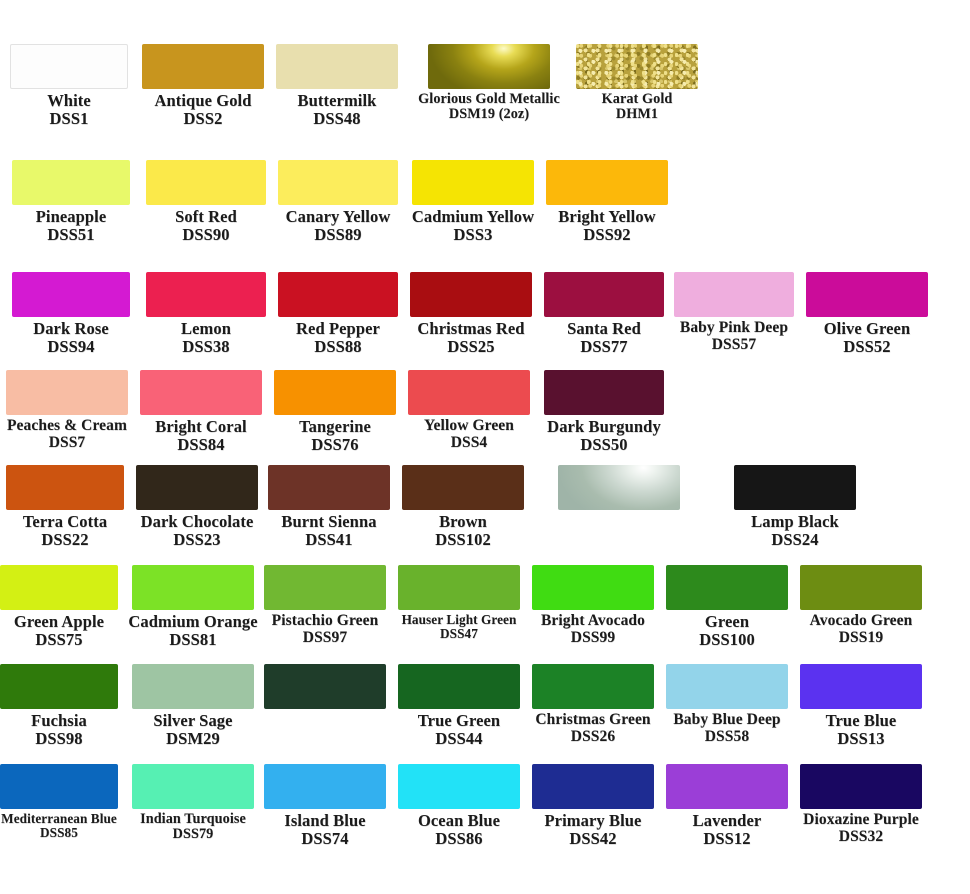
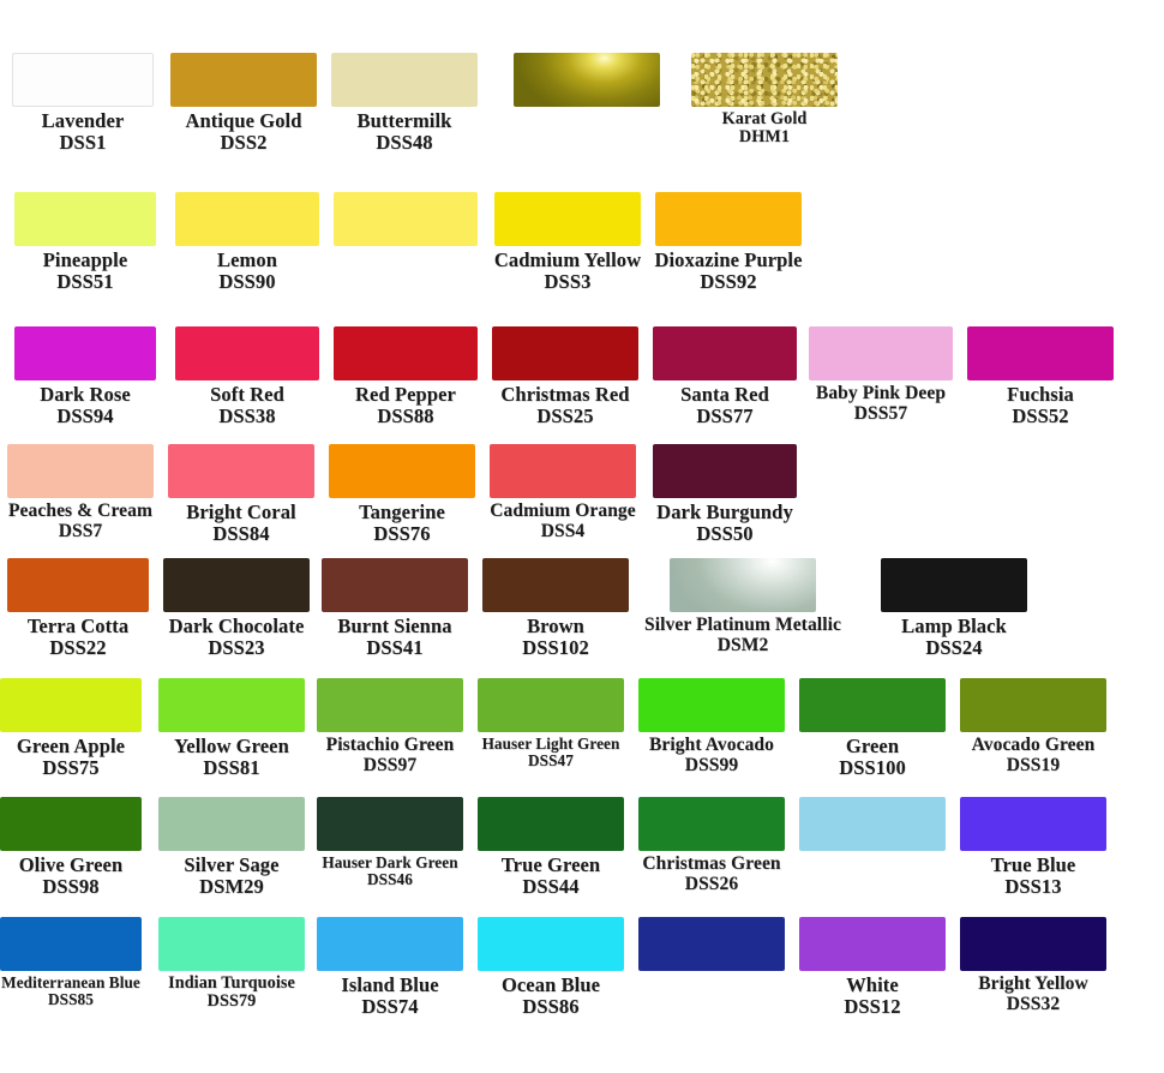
- White
+ Lavender
  DSS1
  Antique Gold
  DSS2
  Buttermilk
  DSS48
- Glorious Gold Metallic
- DSM19 (2oz)
  Karat Gold
  DHM1
  Pineapple
  DSS51
- Soft Red
+ Lemon
  DSS90
- Canary Yellow
- DSS89
  Cadmium Yellow
  DSS3
- Bright Yellow
+ Dioxazine Purple
  DSS92
  Dark Rose
  DSS94
- Lemon
+ Soft Red
  DSS38
  Red Pepper
  DSS88
  Christmas Red
  DSS25
  Santa Red
  DSS77
  Baby Pink Deep
  DSS57
- Olive Green
+ Fuchsia
  DSS52
  Peaches & Cream
  DSS7
  Bright Coral
  DSS84
  Tangerine
  DSS76
- Yellow Green
+ Cadmium Orange
  DSS4
  Dark Burgundy
  DSS50
  Terra Cotta
  DSS22
  Dark Chocolate
  DSS23
  Burnt Sienna
  DSS41
  Brown
  DSS102
+ Silver Platinum Metallic
+ DSM2
  Lamp Black
  DSS24
  Green Apple
  DSS75
- Cadmium Orange
+ Yellow Green
  DSS81
  Pistachio Green
  DSS97
  Hauser Light Green
  DSS47
  Bright Avocado
  DSS99
  Green
  DSS100
  Avocado Green
  DSS19
- Fuchsia
+ Olive Green
  DSS98
  Silver Sage
  DSM29
+ Hauser Dark Green
+ DSS46
  True Green
  DSS44
  Christmas Green
  DSS26
- Baby Blue Deep
- DSS58
  True Blue
  DSS13
  Mediterranean Blue
  DSS85
  Indian Turquoise
  DSS79
  Island Blue
  DSS74
  Ocean Blue
  DSS86
- Primary Blue
- DSS42
- Lavender
+ White
  DSS12
- Dioxazine Purple
+ Bright Yellow
  DSS32
